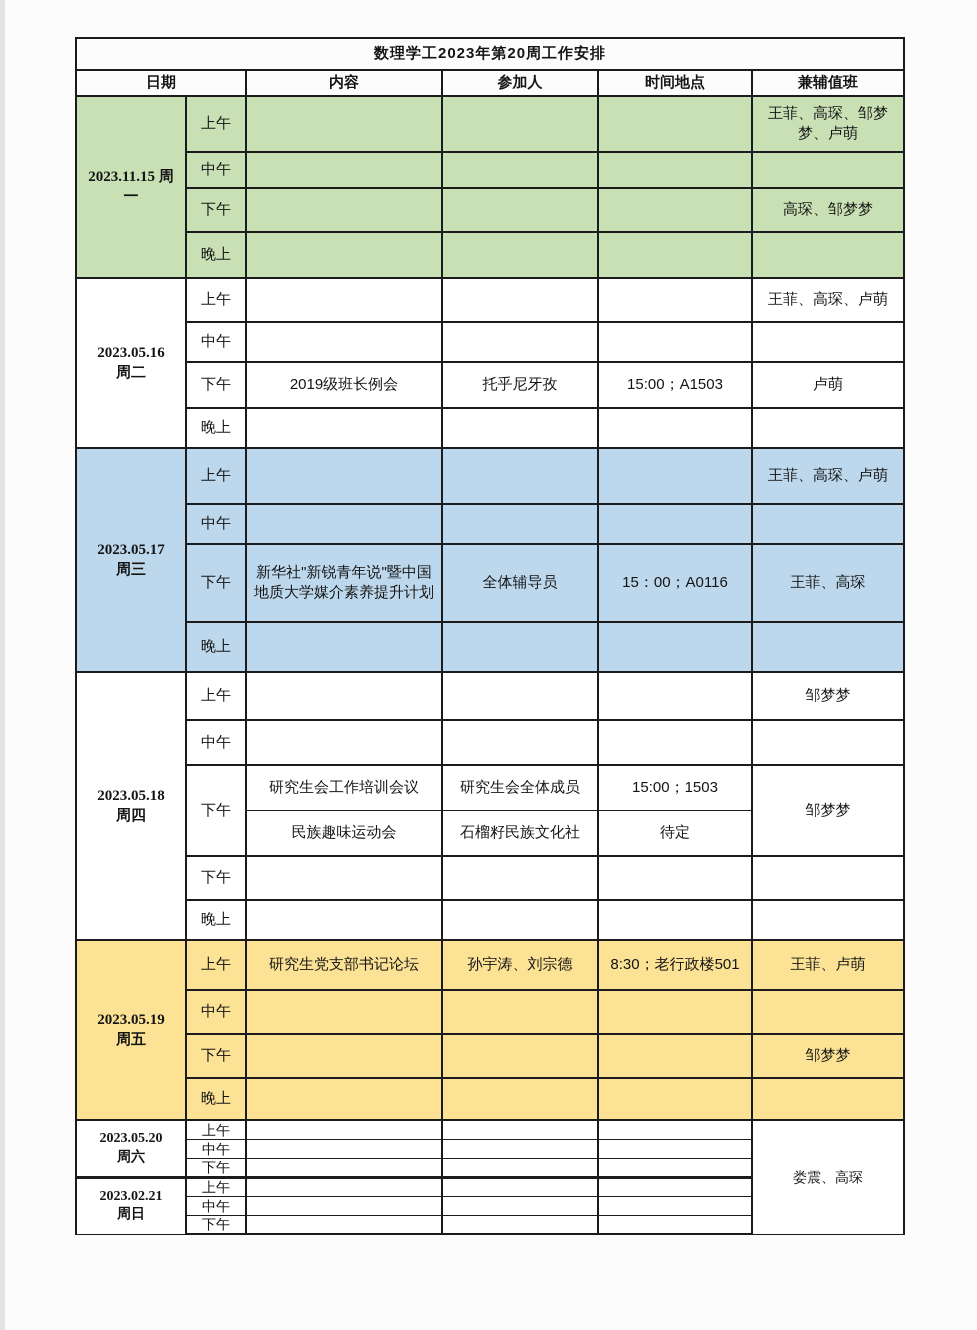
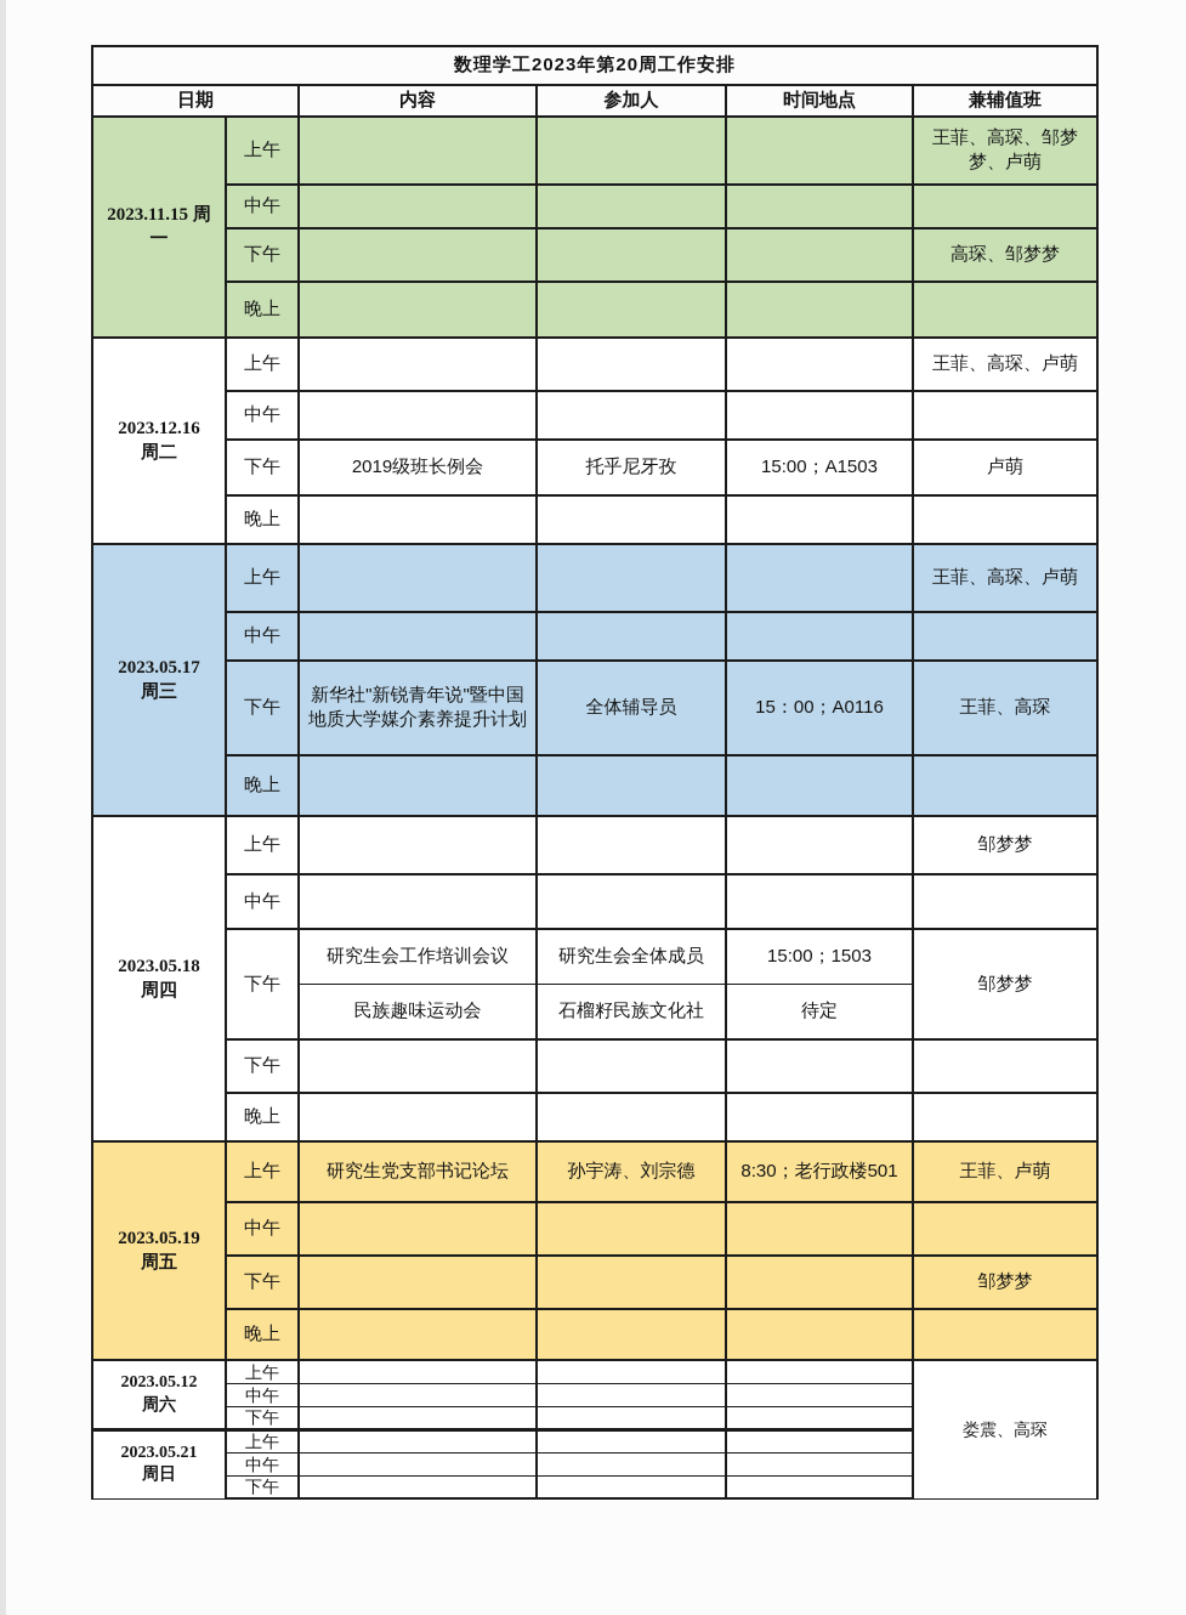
  数理学工2023年第20周工作安排
  日期	内容	参加人	时间地点	兼辅值班
  2023.11.15 周一	上午				王菲、高琛、邹梦梦、卢萌
  中午
  下午				高琛、邹梦梦
  晚上
- 2023.05.16 周二	上午				王菲、高琛、卢萌
+ 2023.12.16 周二	上午				王菲、高琛、卢萌
  中午
  下午	2019级班长例会	托乎尼牙孜	15:00；A1503	卢萌
  晚上
  2023.05.17 周三	上午				王菲、高琛、卢萌
  中午
  下午	新华社"新锐青年说"暨中国地质大学媒介素养提升计划	全体辅导员	15：00；A0116	王菲、高琛
  晚上
  2023.05.18 周四	上午				邹梦梦
  中午
  下午	研究生会工作培训会议	研究生会全体成员	15:00；1503	邹梦梦
  民族趣味运动会	石榴籽民族文化社	待定
  下午
  晚上
  2023.05.19 周五	上午	研究生党支部书记论坛	孙宇涛、刘宗德	8:30；老行政楼501	王菲、卢萌
  中午
  下午				邹梦梦
  晚上
- 2023.05.20 周六	上午				娄震、高琛
+ 2023.05.12 周六	上午				娄震、高琛
  中午
  下午
- 2023.02.21 周日	上午
+ 2023.05.21 周日	上午
  中午
  下午
